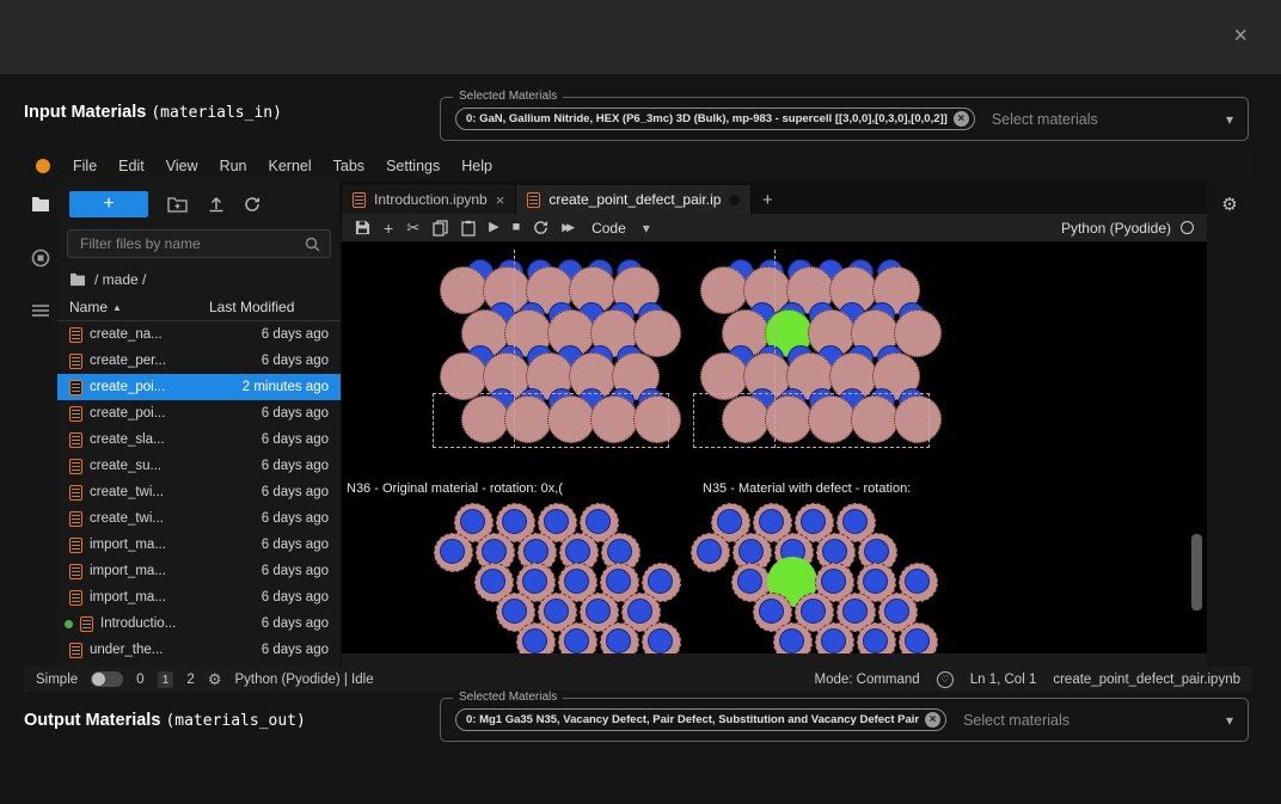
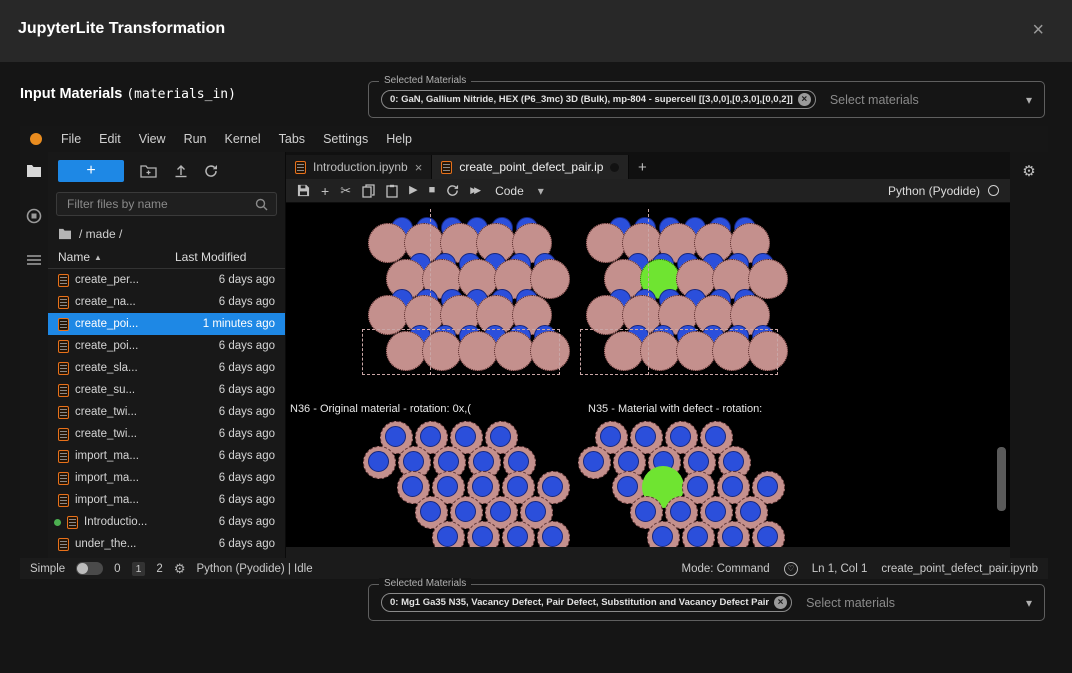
+ JupyterLite Transformation
  ×
  Input Materials (materials_in)
  Selected Materials
- 0: GaN, Gallium Nitride, HEX (P6_3mc) 3D (Bulk), mp-983 - supercell [[3,0,0],[0,3,0],[0,0,2]]
+ 0: GaN, Gallium Nitride, HEX (P6_3mc) 3D (Bulk), mp-804 - supercell [[3,0,0],[0,3,0],[0,0,2]]
  ×
  Select materials
  ▾
  File
  Edit
  View
  Run
  Kernel
  Tabs
  Settings
  Help
  +
  Filter files by name
  / made /
  Name
  ▲
  Last Modified
- create_na...
+ create_per...
  6 days ago
- create_per...
+ create_na...
  6 days ago
  create_poi...
- 2 minutes ago
+ 1 minutes ago
  create_poi...
  6 days ago
  create_sla...
  6 days ago
  create_su...
  6 days ago
  create_twi...
  6 days ago
  create_twi...
  6 days ago
  import_ma...
  6 days ago
  import_ma...
  6 days ago
  import_ma...
  6 days ago
  Introductio...
  6 days ago
  under_the...
  6 days ago
  Introduction.ipynb
  ×
  create_point_defect_pair.ip
  +
  +
  ✂
  ▶
  ■
  ▶▶
  Code
  ▾
  Python (Pyodide)
  N36 - Original material - rotation: 0x,(
  N35 - Material with defect - rotation:
  ⚙
  Simple
  0
  1
  2
  ⚙
  Python (Pyodide) | Idle
  Mode: Command
  ♡
  Ln 1, Col 1
  create_point_defect_pair.ipynb
- Output Materials (materials_out)
  Selected Materials
  0: Mg1 Ga35 N35, Vacancy Defect, Pair Defect, Substitution and Vacancy Defect Pair
  ×
  Select materials
  ▾
